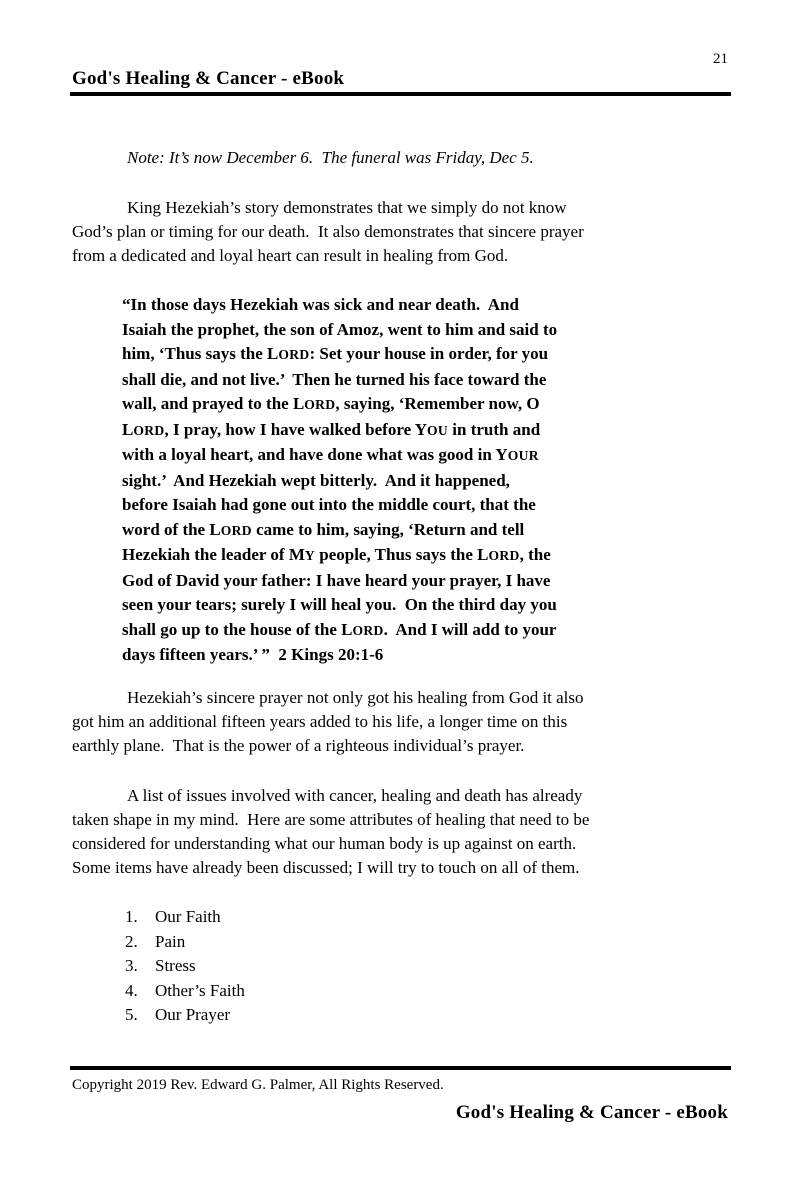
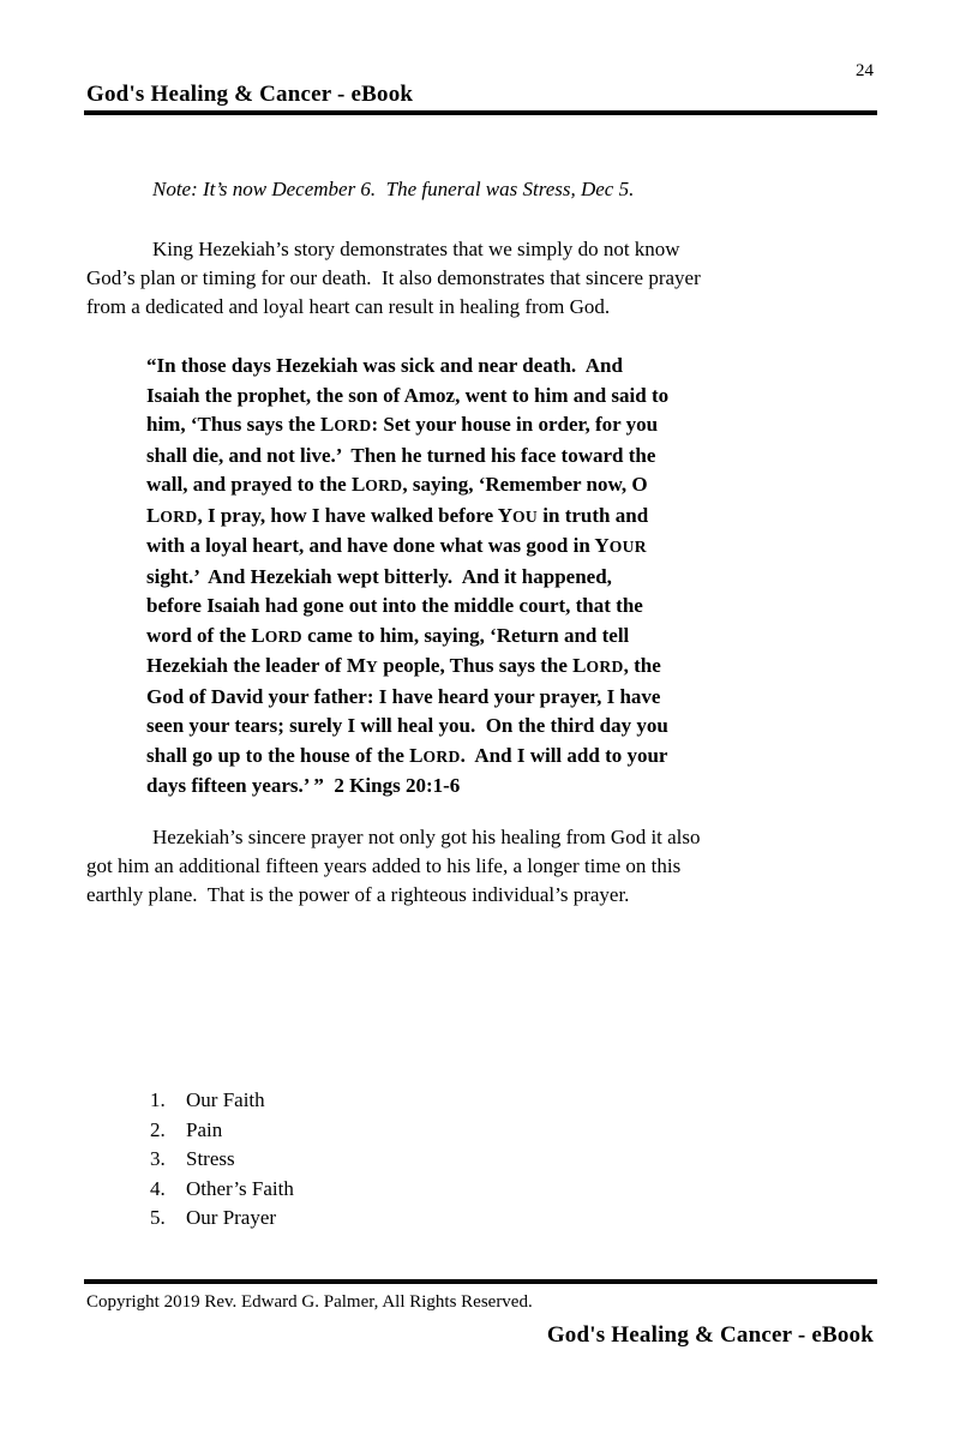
- 21
+ 24
  God's Healing & Cancer - eBook
- Note: It’s now December 6. The funeral was Friday, Dec 5.
+ Note: It’s now December 6. The funeral was Stress, Dec 5.
  King Hezekiah’s story demonstrates that we simply do not know
  God’s plan or timing for our death. It also demonstrates that sincere prayer
  from a dedicated and loyal heart can result in healing from God.
  “In those days Hezekiah was sick and near death. And
  Isaiah the prophet, the son of Amoz, went to him and said to
  him, ‘Thus says the LORD: Set your house in order, for you
  shall die, and not live.’ Then he turned his face toward the
  wall, and prayed to the LORD, saying, ‘Remember now, O
  LORD, I pray, how I have walked before YOU in truth and
  with a loyal heart, and have done what was good in YOUR
  sight.’ And Hezekiah wept bitterly. And it happened,
  before Isaiah had gone out into the middle court, that the
  word of the LORD came to him, saying, ‘Return and tell
  Hezekiah the leader of MY people, Thus says the LORD, the
  God of David your father: I have heard your prayer, I have
  seen your tears; surely I will heal you. On the third day you
  shall go up to the house of the LORD. And I will add to your
  days fifteen years.’ ” 2 Kings 20:1-6
  Hezekiah’s sincere prayer not only got his healing from God it also
  got him an additional fifteen years added to his life, a longer time on this
  earthly plane. That is the power of a righteous individual’s prayer.
- A list of issues involved with cancer, healing and death has already
- taken shape in my mind. Here are some attributes of healing that need to be
- considered for understanding what our human body is up against on earth.
- Some items have already been discussed; I will try to touch on all of them.
  1. Our Faith
  2. Pain
  3. Stress
  4. Other’s Faith
  5. Our Prayer
  Copyright 2019 Rev. Edward G. Palmer, All Rights Reserved.
  God's Healing & Cancer - eBook
